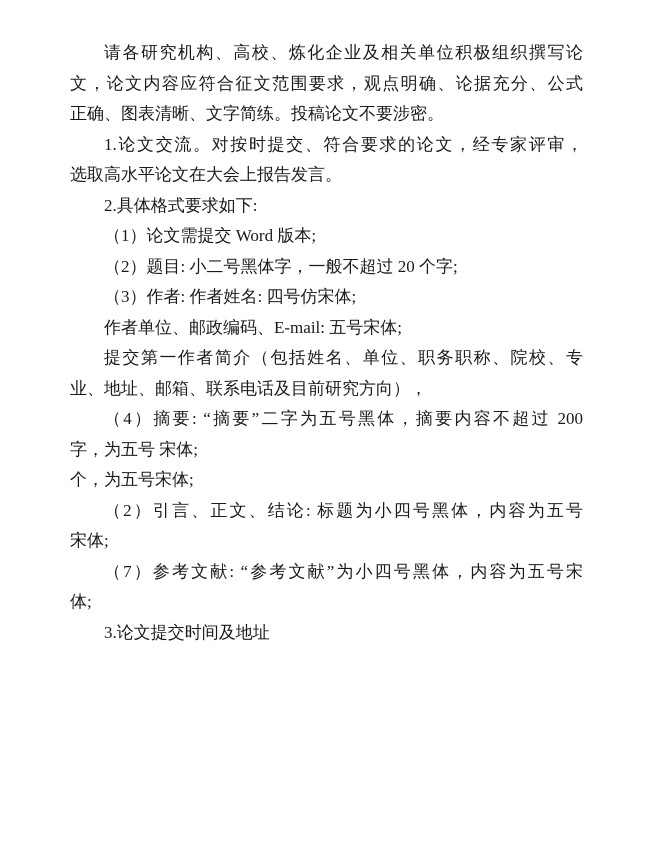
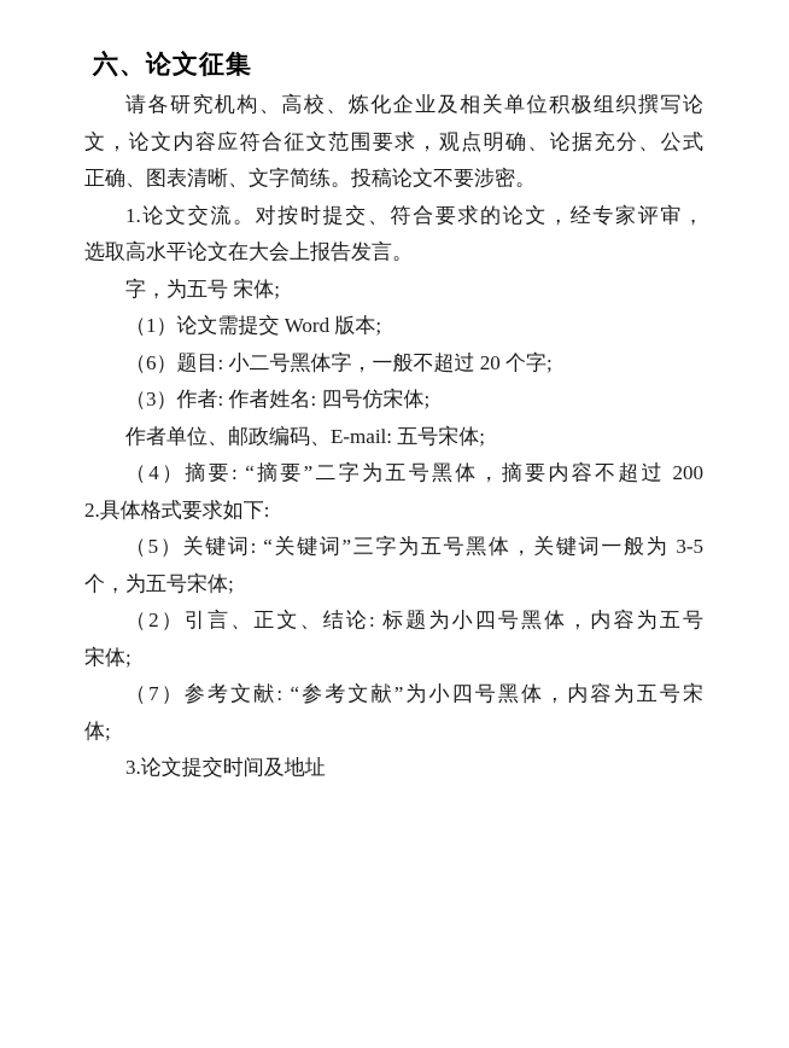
+ 六、论文征集
  请各研究机构、高校、炼化企业及相关单位积极组织撰写论
  文，论文内容应符合征文范围要求，观点明确、论据充分、公式
  正确、图表清晰、文字简练。投稿论文不要涉密。
  1.论文交流。对按时提交、符合要求的论文，经专家评审，
  选取高水平论文在大会上报告发言。
- 2.具体格式要求如下:
+ 字，为五号 宋体;
  （1）论文需提交 Word 版本;
- （2）题目: 小二号黑体字，一般不超过 20 个字;
+ （6）题目: 小二号黑体字，一般不超过 20 个字;
  （3）作者: 作者姓名: 四号仿宋体;
  作者单位、邮政编码、E-mail: 五号宋体;
- 提交第一作者简介（包括姓名、单位、职务职称、院校、专
- 业、地址、邮箱、联系电话及目前研究方向），
  （4）摘要: “摘要”二字为五号黑体，摘要内容不超过 200
- 字，为五号 宋体;
+ 2.具体格式要求如下:
+ （5）关键词: “关键词”三字为五号黑体，关键词一般为 3-5
  个，为五号宋体;
  （2）引言、正文、结论: 标题为小四号黑体，内容为五号
  宋体;
  （7）参考文献: “参考文献”为小四号黑体，内容为五号宋
  体;
  3.论文提交时间及地址
